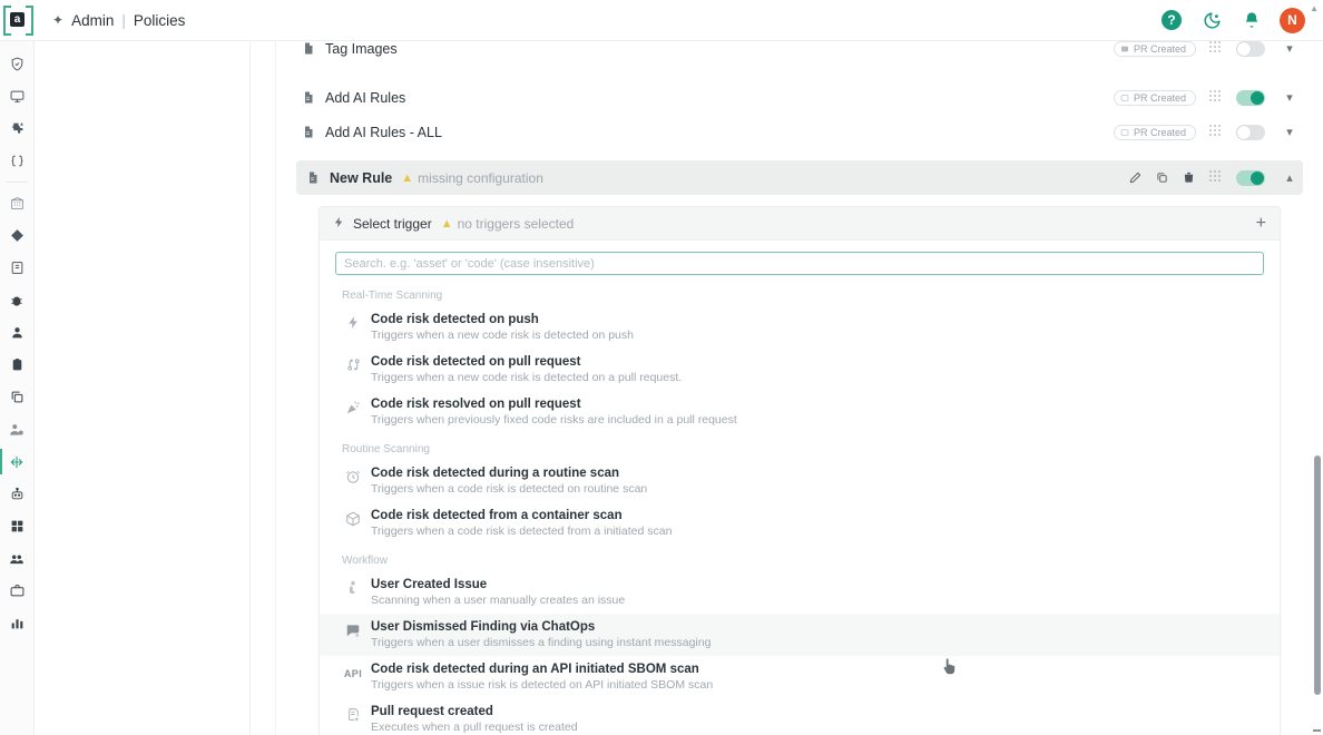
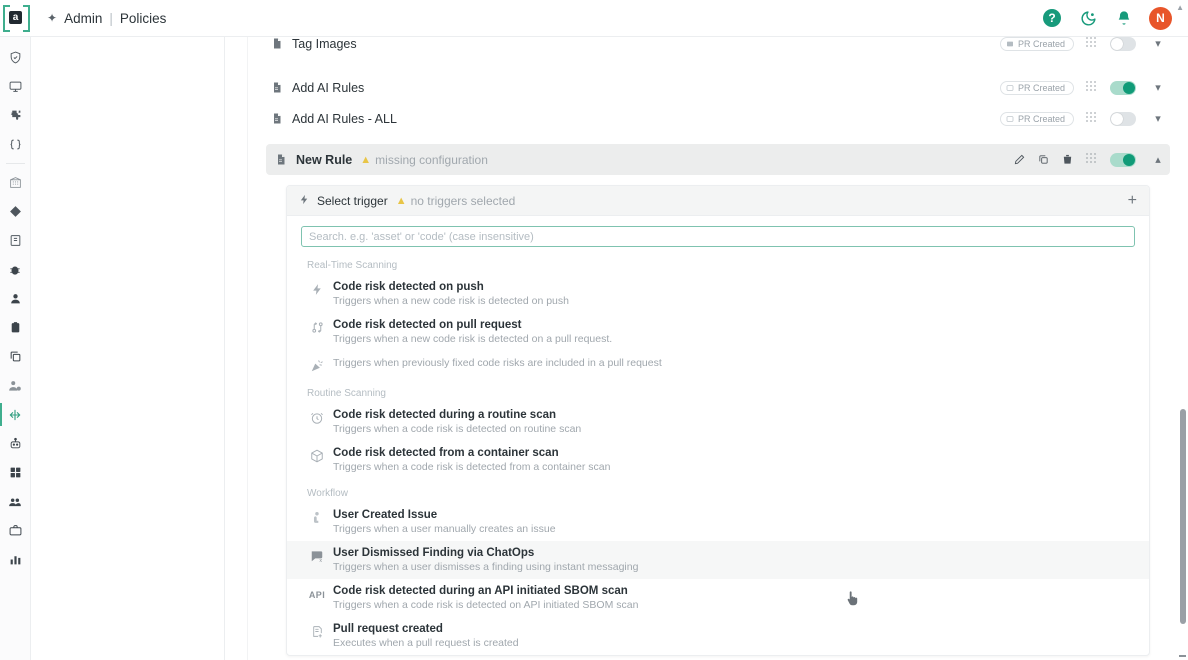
  a
  ✦
  Admin
  |
  Policies
  ?
  N
  ▲
  Tag Images
  PR Created
  ▾
  Add AI Rules
  PR Created
  ▾
  Add AI Rules - ALL
  PR Created
  ▾
  New Rule
  ▲
  missing configuration
  ▴
  Select trigger
  ▲
  no triggers selected
  +
  Search. e.g. 'asset' or 'code' (case insensitive)
  Real-Time Scanning
  Code risk detected on push
  Triggers when a new code risk is detected on push
  Code risk detected on pull request
  Triggers when a new code risk is detected on a pull request.
- Code risk resolved on pull request
  Triggers when previously fixed code risks are included in a pull request
  Routine Scanning
  Code risk detected during a routine scan
  Triggers when a code risk is detected on routine scan
  Code risk detected from a container scan
- Triggers when a code risk is detected from a initiated scan
+ Triggers when a code risk is detected from a container scan
  Workflow
  User Created Issue
- Scanning when a user manually creates an issue
+ Triggers when a user manually creates an issue
  User Dismissed Finding via ChatOps
  Triggers when a user dismisses a finding using instant messaging
  API
  Code risk detected during an API initiated SBOM scan
- Triggers when a issue risk is detected on API initiated SBOM scan
+ Triggers when a code risk is detected on API initiated SBOM scan
  Pull request created
  Executes when a pull request is created
